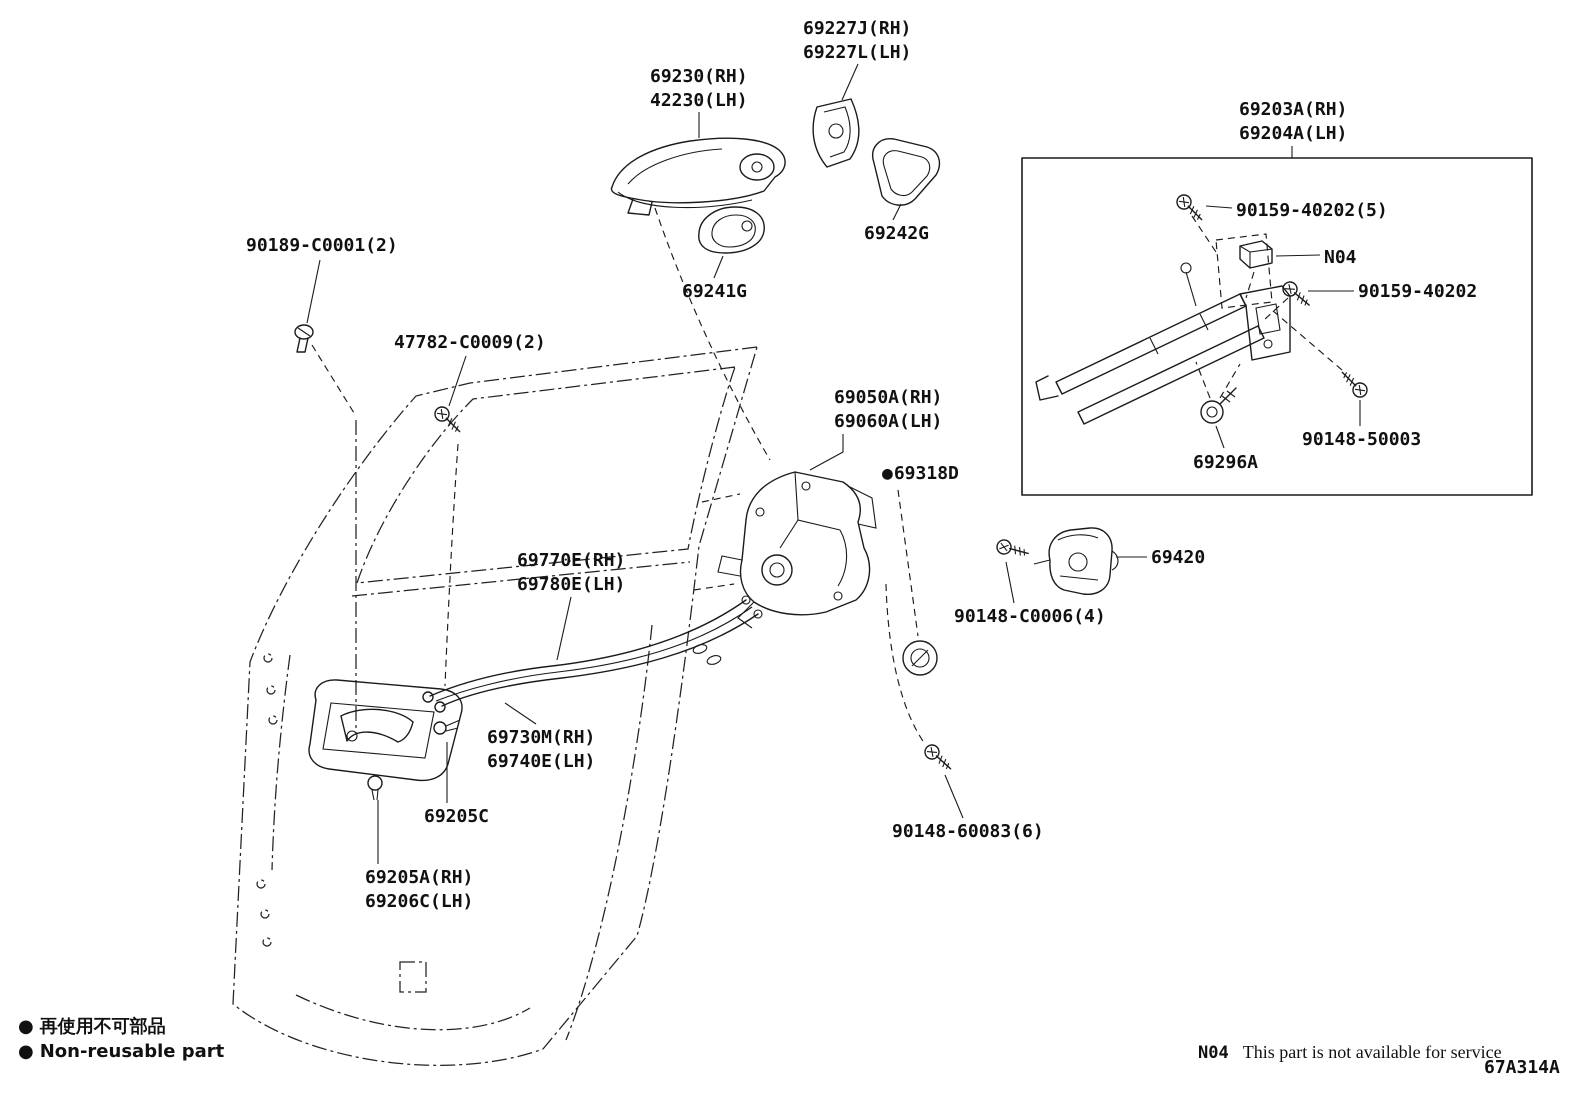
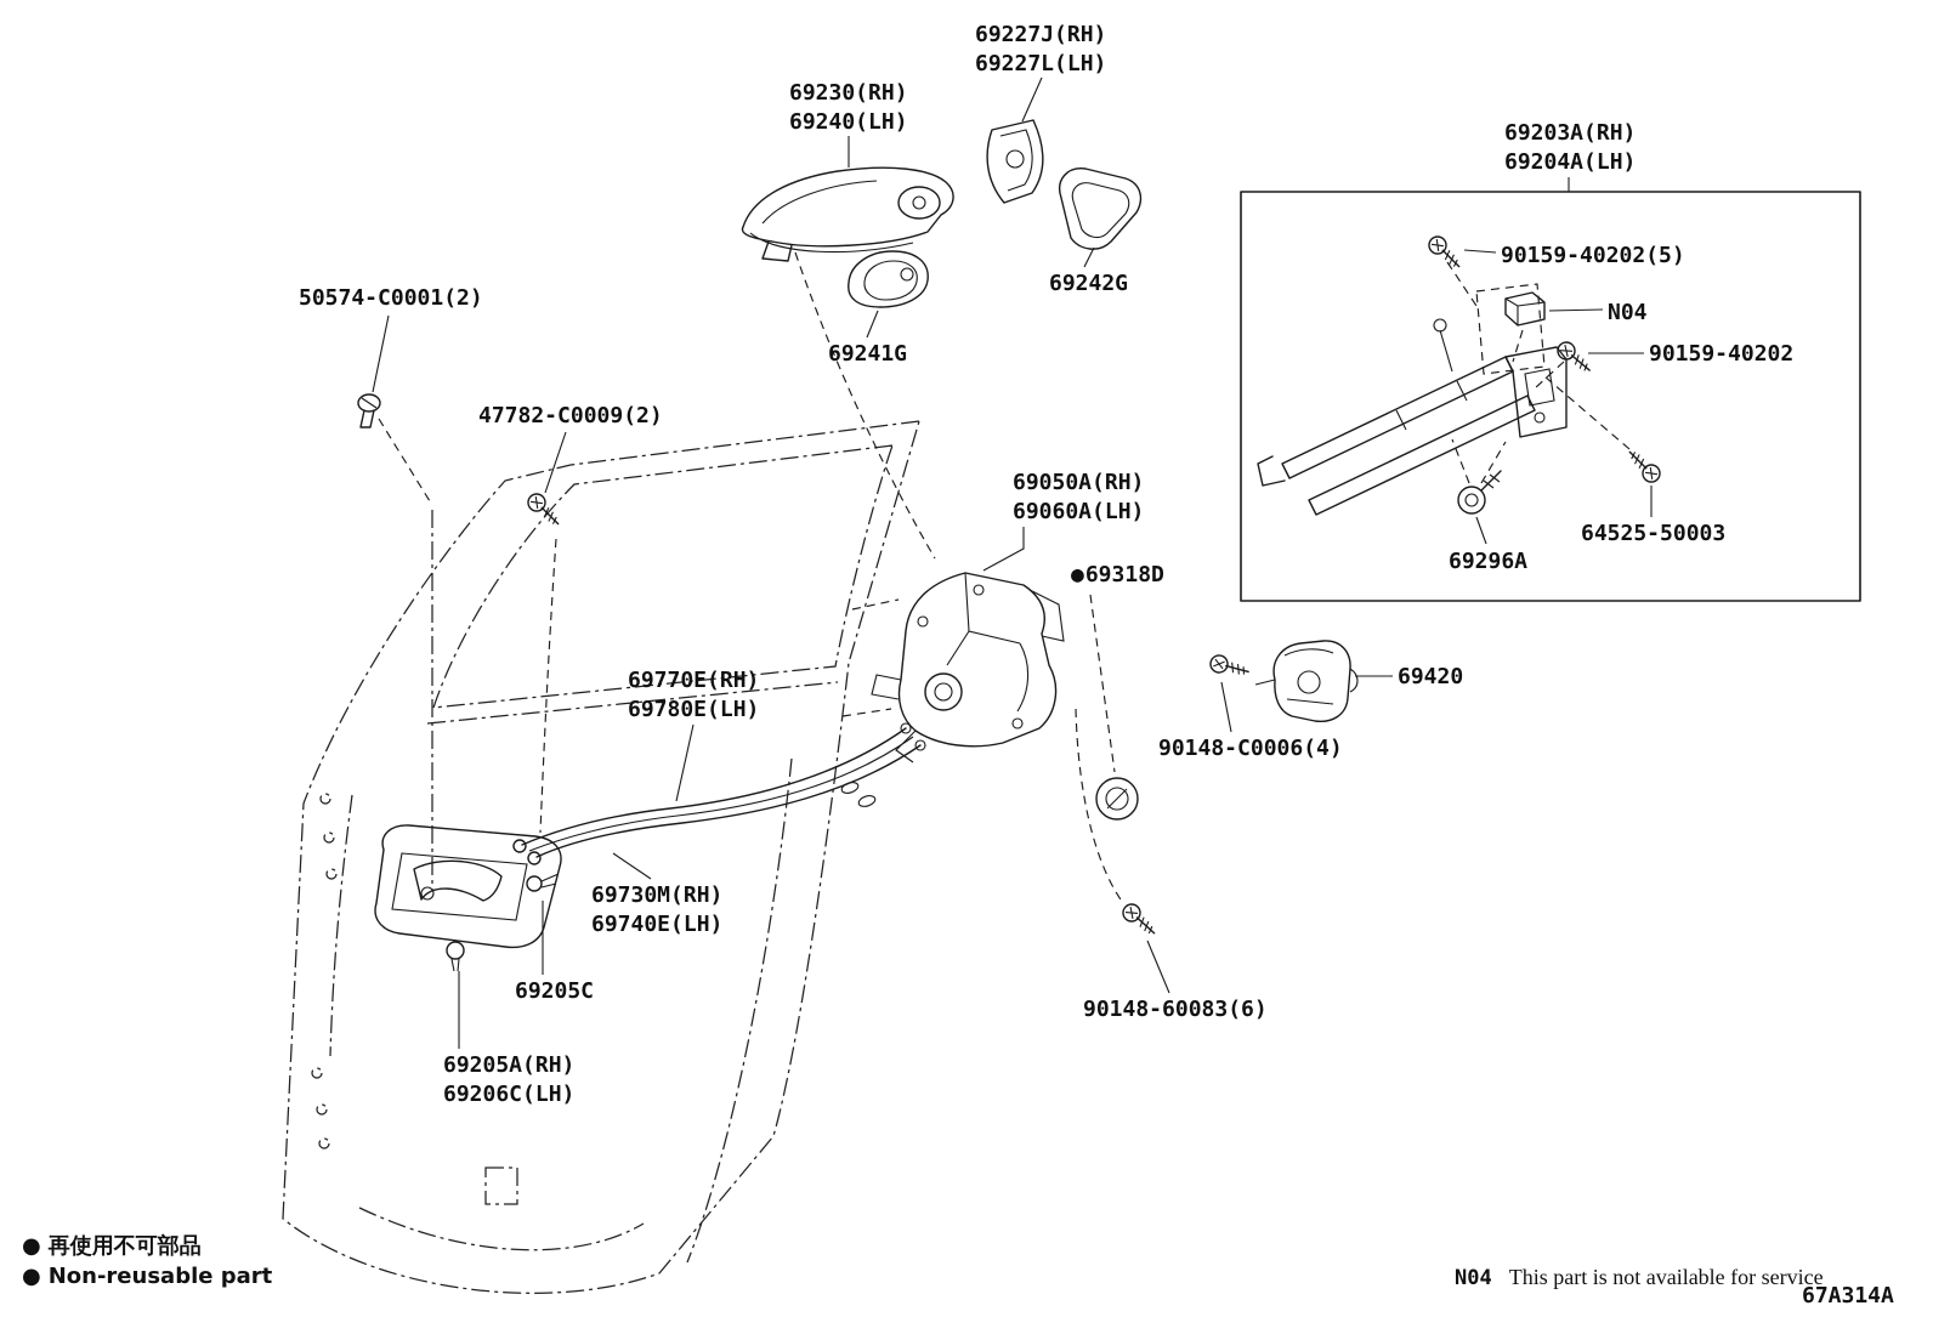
  69227J(RH)
  69227L(LH)
  69230(RH)
- 42230(LH)
+ 69240(LH)
  69203A(RH)
  69204A(LH)
  90159-40202(5)
  N04
  90159-40202
- 90189-C0001(2)
+ 50574-C0001(2)
  47782-C0009(2)
  69242G
  69241G
  69050A(RH)
  69060A(LH)
  ●69318D
- 90148-50003
+ 64525-50003
  69296A
  69770E(RH)
  69780E(LH)
  69420
  90148-C0006(4)
  69730M(RH)
  69740E(LH)
  69205C
  69205A(RH)
  69206C(LH)
  90148-60083(6)
  ● 再使用不可部品
  ● Non-reusable part
  N04 This part is not available for service
  67A314A
